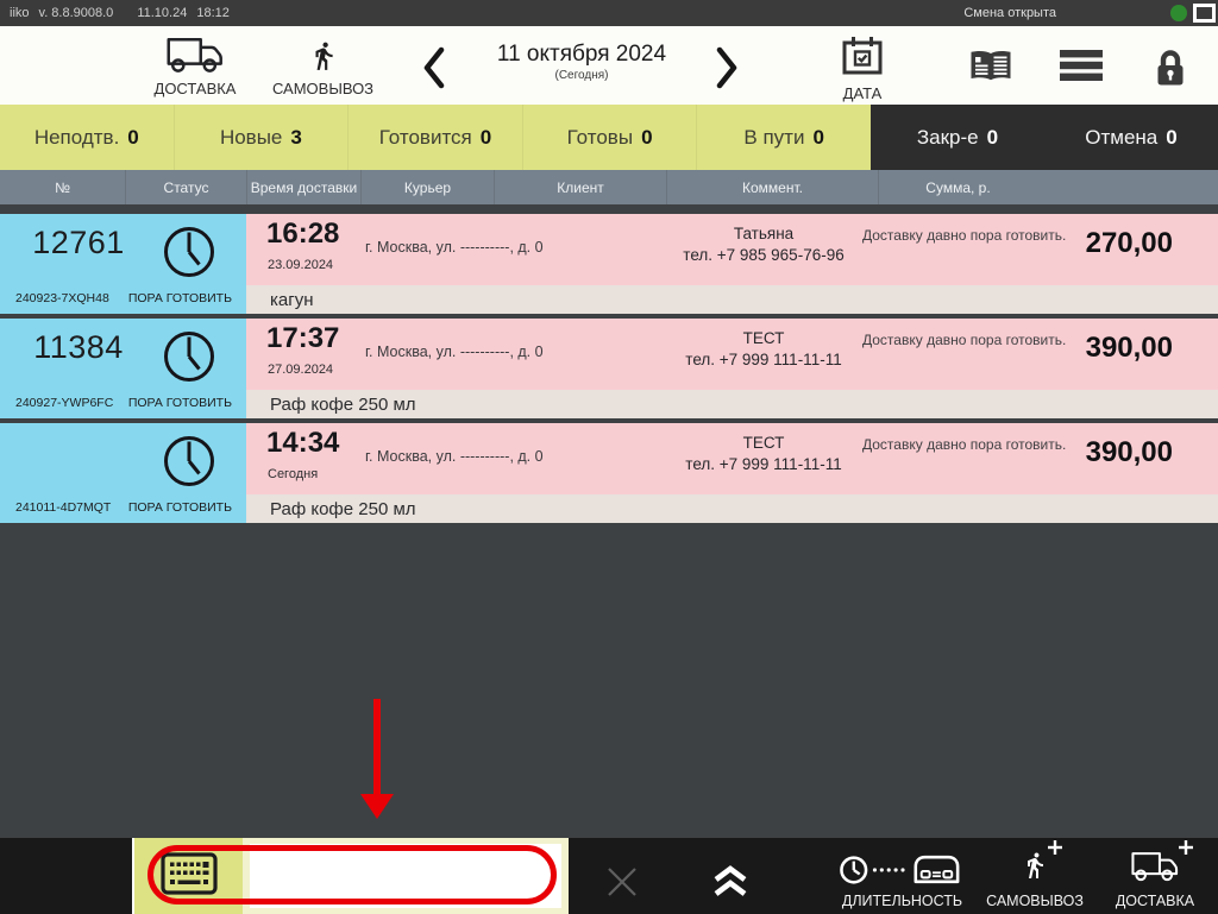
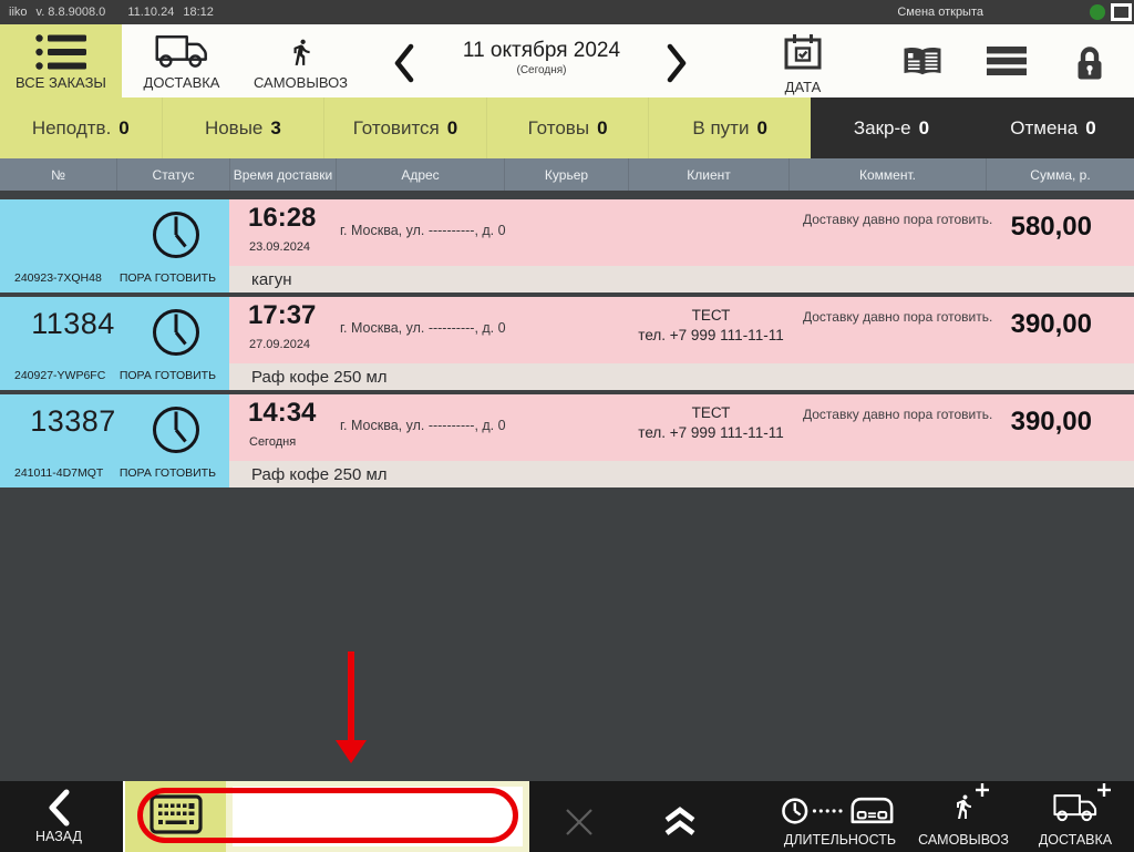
  iiko
  v. 8.8.9008.0
  11.10.24
  18:12
  Смена открыта
+ ВСЕ ЗАКАЗЫ
  ДОСТАВКА
  САМОВЫВОЗ
  11 октября 2024
  (Сегодня)
  ДАТА
  Неподтв.
  0
  Новые
  3
  Готовится
  0
  Готовы
  0
  В пути
  0
  Закр-е
  0
  Отмена
  0
  №
  Статус
  Время доставки
+ Адрес
  Курьер
  Клиент
  Коммент.
  Сумма, р.
- 12761
  240923-7XQH48
  ПОРА ГОТОВИТЬ
  16:28
  23.09.2024
  г. Москва, ул. ----------, д. 0
- Татьяна
- тел. +7 985 965-76-96
  Доставку давно пора готовить.
- 270,00
+ 580,00
  кагун
  11384
  240927-YWP6FC
  ПОРА ГОТОВИТЬ
  17:37
  27.09.2024
  г. Москва, ул. ----------, д. 0
  ТЕСТ
  тел. +7 999 111-11-11
  Доставку давно пора готовить.
  390,00
  Раф кофе 250 мл
+ 13387
  241011-4D7MQT
  ПОРА ГОТОВИТЬ
  14:34
  Сегодня
  г. Москва, ул. ----------, д. 0
  ТЕСТ
  тел. +7 999 111-11-11
  Доставку давно пора готовить.
  390,00
  Раф кофе 250 мл
+ НАЗАД
  ДЛИТЕЛЬНОСТЬ
  САМОВЫВОЗ
  ДОСТАВКА
